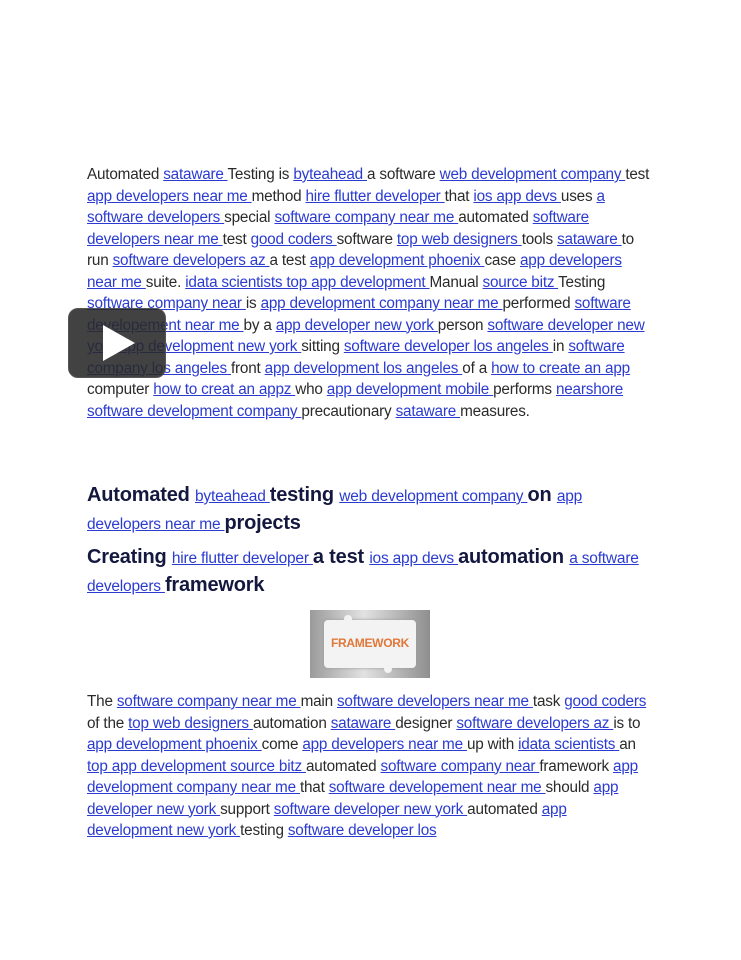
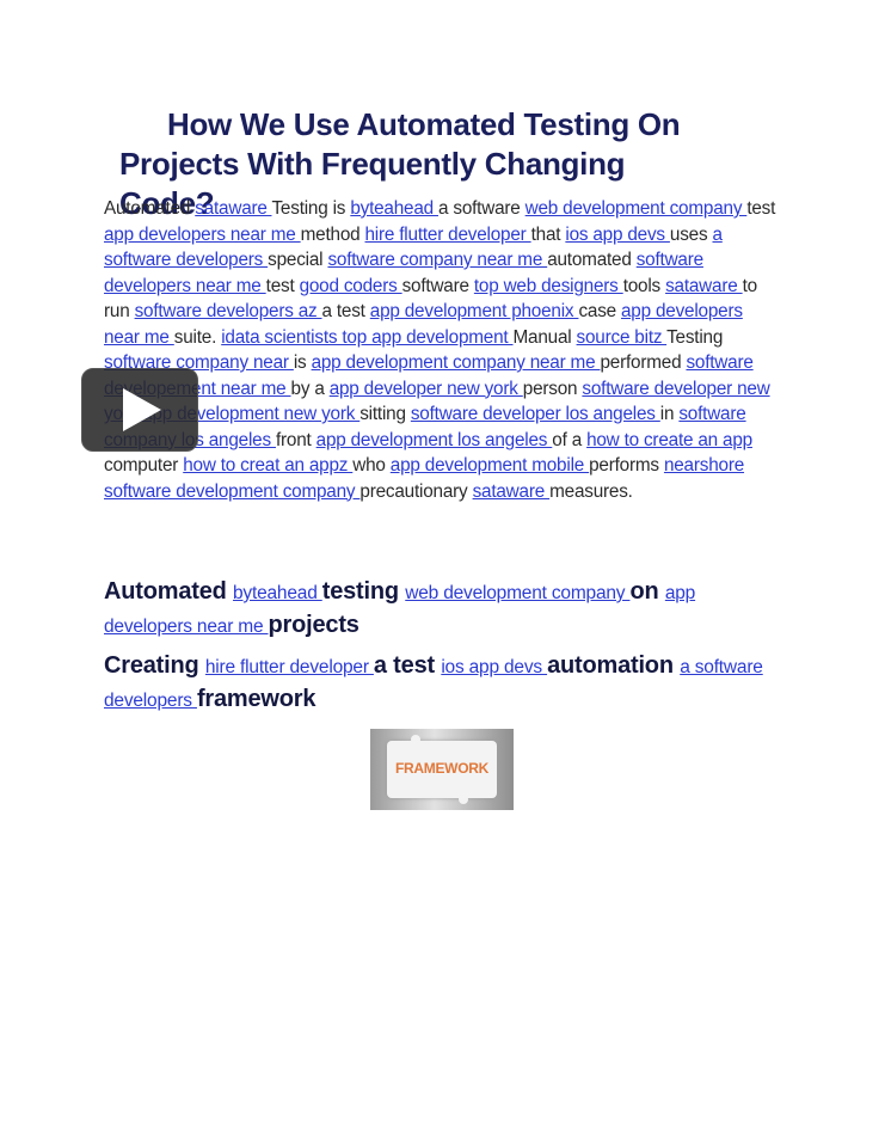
+ How We Use Automated Testing On
+ Projects With Frequently Changing
+ Code?
  Automated sataware Testing is byteahead a software web development company test app developers near me method hire flutter developer that ios app devs uses a software developers special software company near me automated software developers near me test good coders software top web designers tools sataware to run software developers az a test app development phoenix case app developers near me suite. idata scientists top app development Manual source bitz Testing software company near is app development company near me performed software developement near me by a app developer new york person software developer new york app development new york sitting software developer los angeles in software company los angeles front app development los angeles of a how to create an app computer how to creat an appz who app development mobile performs nearshore software development company precautionary sataware measures.
  Automated byteahead testing web development company on app developers near me projects
  Creating hire flutter developer a test ios app devs automation a software developers framework
  FRAMEWORK
- The software company near me main software developers near me task good coders of the top web designers automation sataware designer software developers az is to app development phoenix come app developers near me up with idata scientists an top app development source bitz automated software company near framework app development company near me that software developement near me should app developer new york support software developer new york automated app development new york testing software developer los
